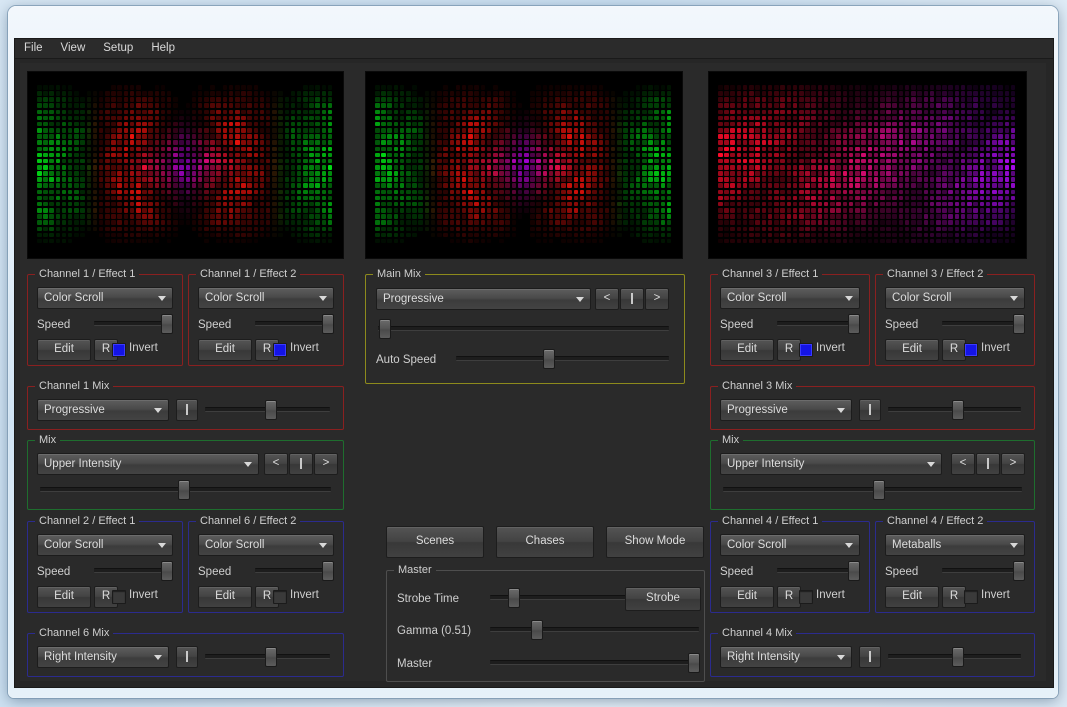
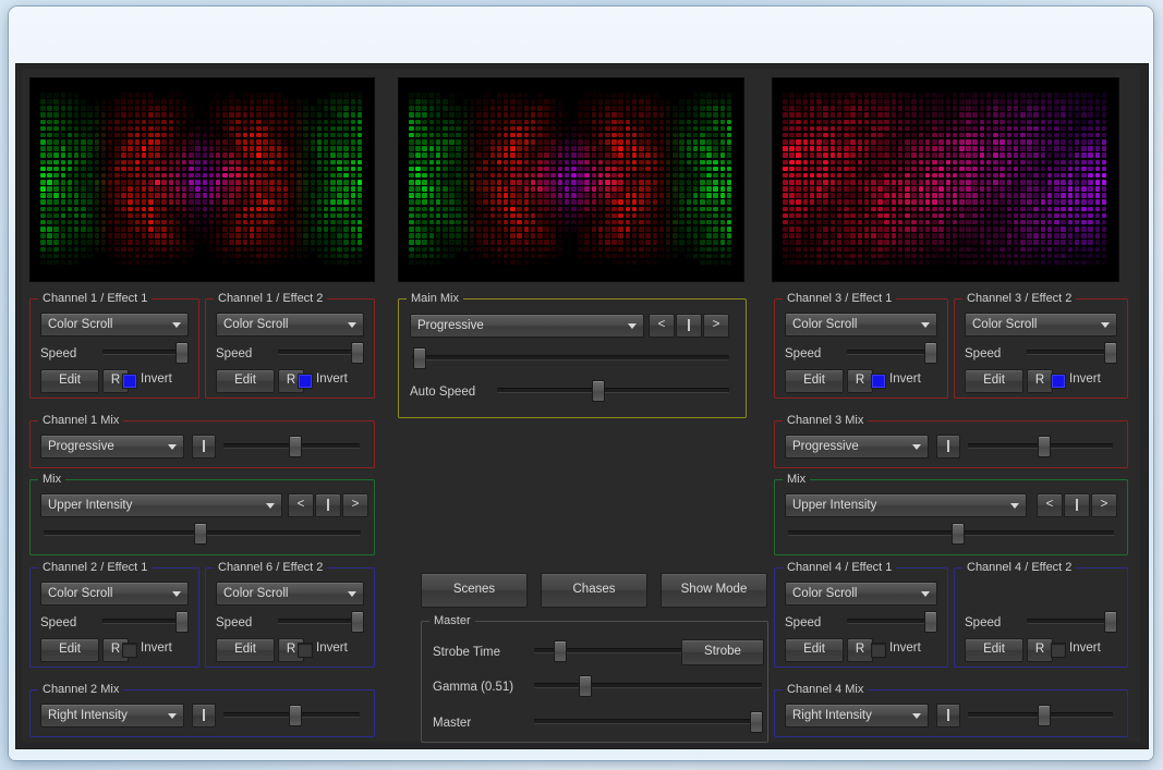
- File
- View
- Setup
- Help
  Channel 1 / Effect 1
  Color Scroll
  Speed
  Edit
  R
  Invert
  Channel 1 / Effect 2
  Color Scroll
  Speed
  Edit
  R
  Invert
  Channel 1 Mix
  Progressive
  Mix
  Upper Intensity
  <
  >
  Channel 2 / Effect 1
  Color Scroll
  Speed
  Edit
  R
  Invert
  Channel 6 / Effect 2
  Color Scroll
  Speed
  Edit
  R
  Invert
- Channel 6 Mix
+ Channel 2 Mix
  Right Intensity
  Main Mix
  Progressive
  <
  >
  Auto Speed
  Scenes
  Chases
  Show Mode
  Master
  Strobe Time
  Strobe
  Gamma (0.51)
  Master
  Channel 3 / Effect 1
  Color Scroll
  Speed
  Edit
  R
  Invert
  Channel 3 / Effect 2
  Color Scroll
  Speed
  Edit
  R
  Invert
  Channel 3 Mix
  Progressive
  Mix
  Upper Intensity
  <
  >
  Channel 4 / Effect 1
  Color Scroll
  Speed
  Edit
  R
  Invert
  Channel 4 / Effect 2
- Metaballs
  Speed
  Edit
  R
  Invert
  Channel 4 Mix
  Right Intensity
